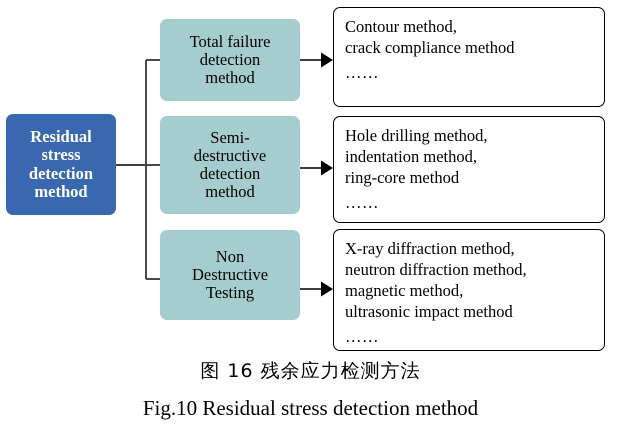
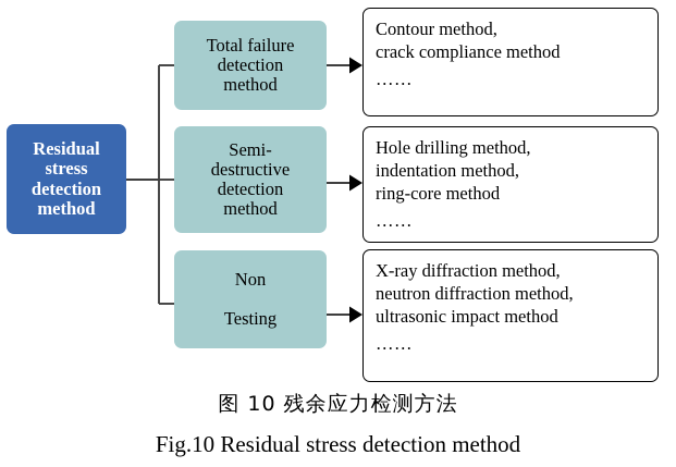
  Residual
  stress
  detection
  method
  Total failure
  detection
  method
  Semi-
  destructive
  detection
  method
  Non
- Destructive
  Testing
  Contour method,
  crack compliance method
  ……
  Hole drilling method,
  indentation method,
  ring-core method
  ……
  X-ray diffraction method,
  neutron diffraction method,
- magnetic method,
  ultrasonic impact method
  ……
- 图 16 残余应力检测方法
+ 图 10 残余应力检测方法
  Fig.10 Residual stress detection method
